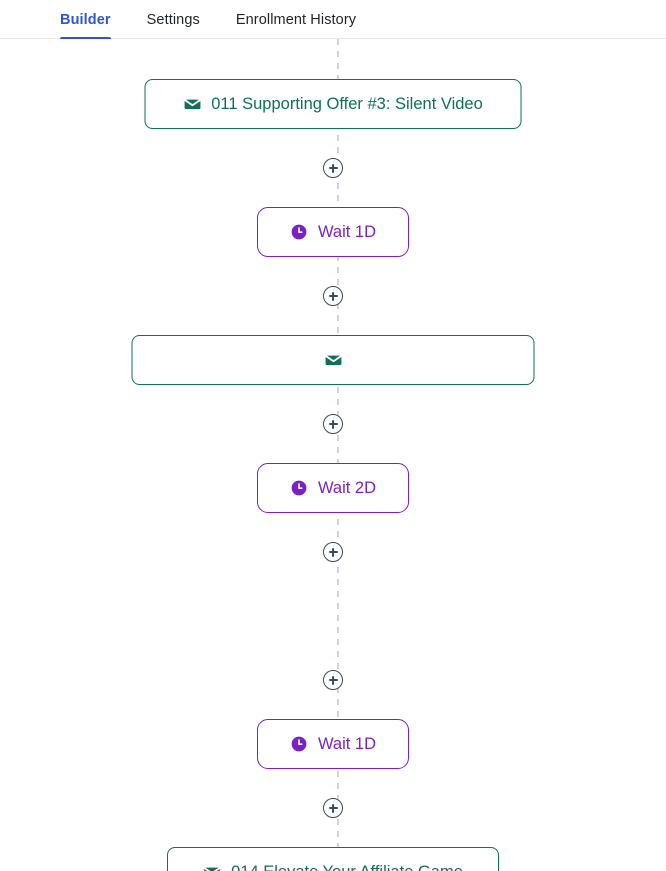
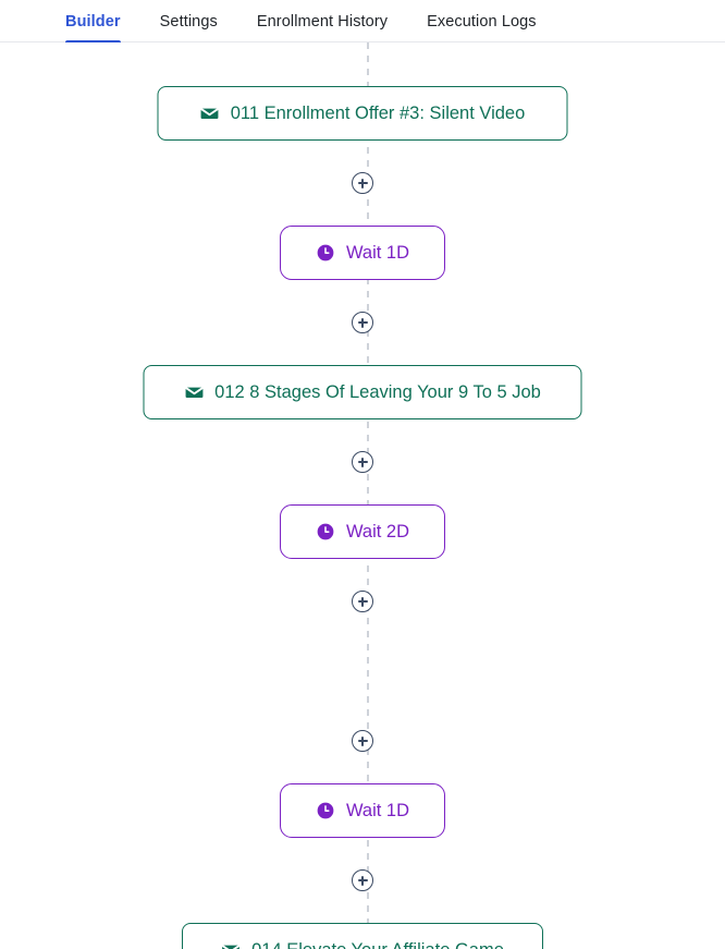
  Builder
  Settings
  Enrollment History
+ Execution Logs
- 011 Supporting Offer #3: Silent Video
+ 011 Enrollment Offer #3: Silent Video
  Wait 1D
+ 012 8 Stages Of Leaving Your 9 To 5 Job
  Wait 2D
  Wait 1D
